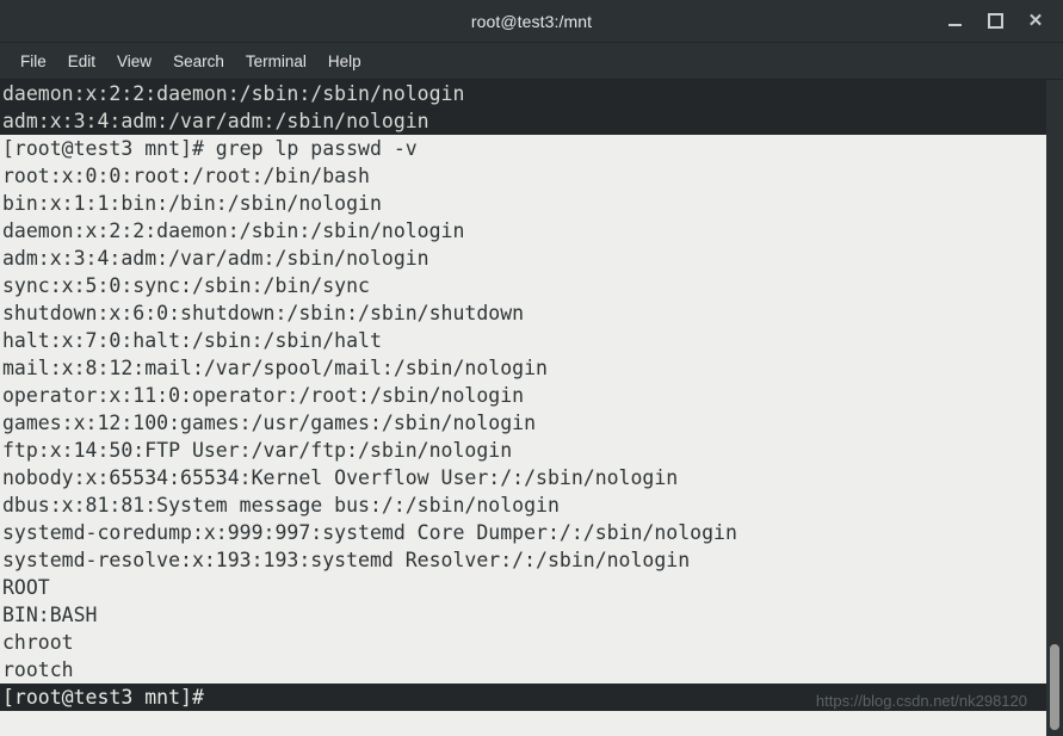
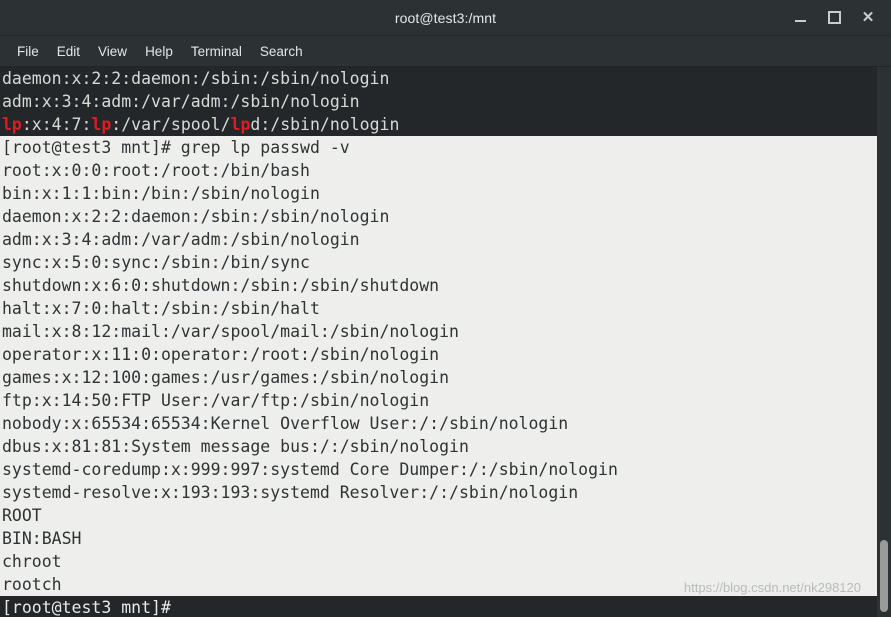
  root@test3:/mnt
  ✕
  File
  Edit
  View
- Search
+ Help
  Terminal
- Help
+ Search
  daemon:x:2:2:daemon:/sbin:/sbin/nologin
  adm:x:3:4:adm:/var/adm:/sbin/nologin
+ lp:x:4:7:lp:/var/spool/lpd:/sbin/nologin
  [root@test3 mnt]# grep lp passwd -v
  root:x:0:0:root:/root:/bin/bash
  bin:x:1:1:bin:/bin:/sbin/nologin
  daemon:x:2:2:daemon:/sbin:/sbin/nologin
  adm:x:3:4:adm:/var/adm:/sbin/nologin
  sync:x:5:0:sync:/sbin:/bin/sync
  shutdown:x:6:0:shutdown:/sbin:/sbin/shutdown
  halt:x:7:0:halt:/sbin:/sbin/halt
  mail:x:8:12:mail:/var/spool/mail:/sbin/nologin
  operator:x:11:0:operator:/root:/sbin/nologin
  games:x:12:100:games:/usr/games:/sbin/nologin
  ftp:x:14:50:FTP User:/var/ftp:/sbin/nologin
  nobody:x:65534:65534:Kernel Overflow User:/:/sbin/nologin
  dbus:x:81:81:System message bus:/:/sbin/nologin
  systemd-coredump:x:999:997:systemd Core Dumper:/:/sbin/nologin
  systemd-resolve:x:193:193:systemd Resolver:/:/sbin/nologin
  ROOT
  BIN:BASH
  chroot
  rootch
  [root@test3 mnt]#
  https://blog.csdn.net/nk298120
